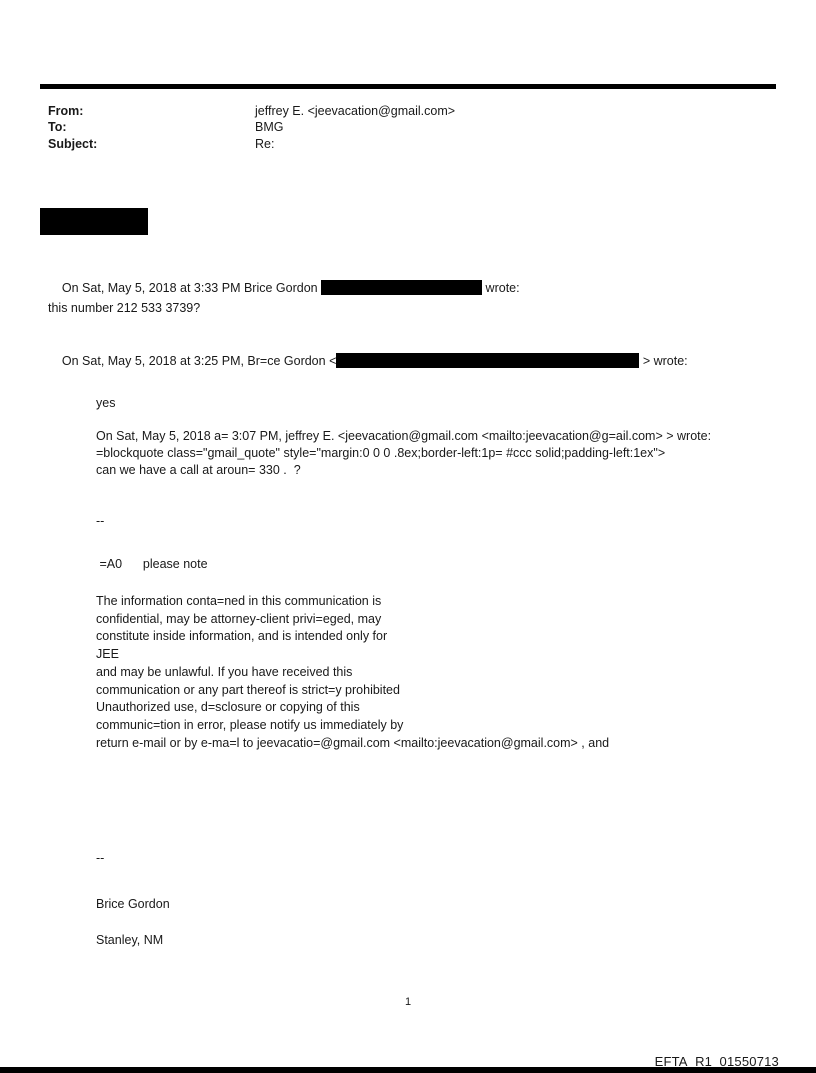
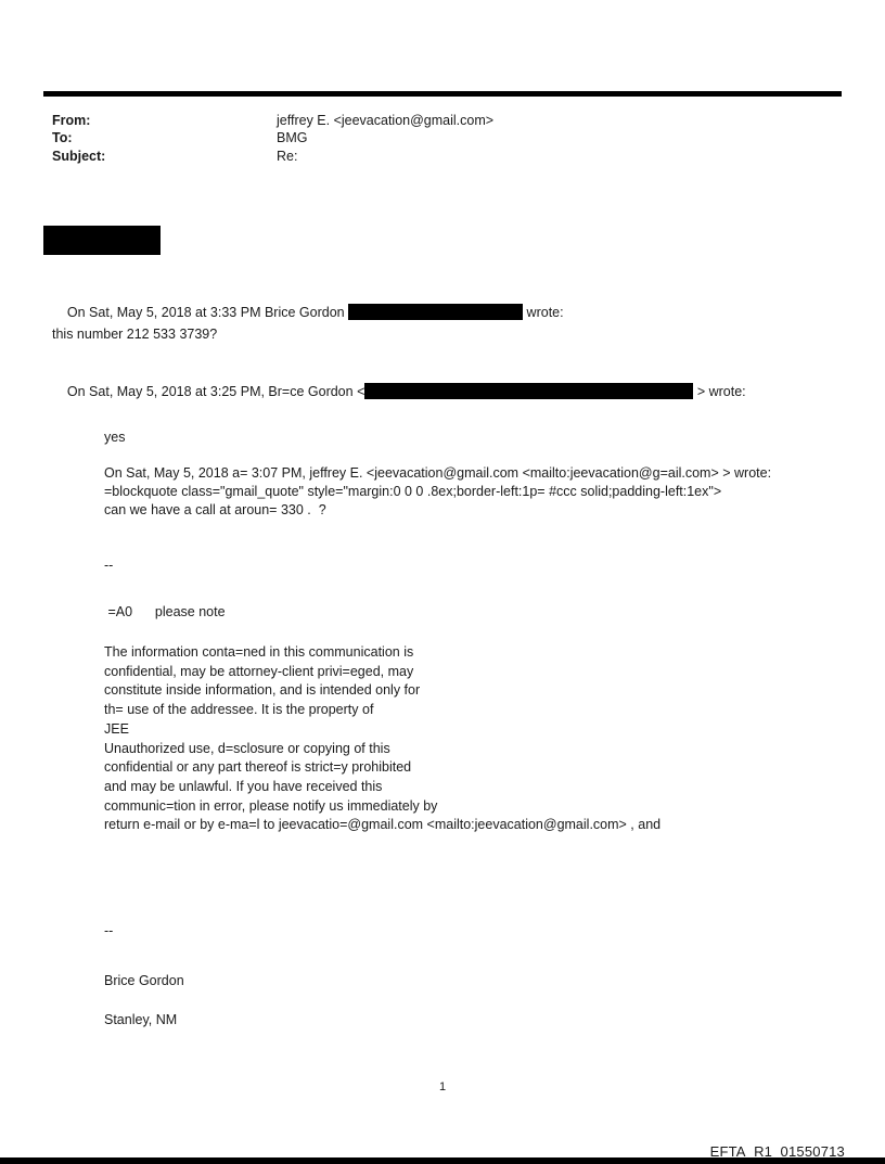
  From:
  jeffrey E. <jeevacation@gmail.com>
  To:
  BMG
  Subject:
  Re:
  On Sat, May 5, 2018 at 3:33 PM Brice Gordon wrote:
  this number 212 533 3739?
  On Sat, May 5, 2018 at 3:25 PM, Br=ce Gordon < > wrote:
  yes
  On Sat, May 5, 2018 a= 3:07 PM, jeffrey E. <jeevacation@gmail.com <mailto:jeevacation@g=ail.com> > wrote:
  =blockquote class="gmail_quote" style="margin:0 0 0 .8ex;border-left:1p= #ccc solid;padding-left:1ex">
  can we have a call at aroun= 330 . ?
  --
  =A0 please note
  The information conta=ned in this communication is
  confidential, may be attorney-client privi=eged, may
  constitute inside information, and is intended only for
+ th= use of the addressee. It is the property of
  JEE
- and may be unlawful. If you have received this
+ Unauthorized use, d=sclosure or copying of this
- communication or any part thereof is strict=y prohibited
+ confidential or any part thereof is strict=y prohibited
- Unauthorized use, d=sclosure or copying of this
+ and may be unlawful. If you have received this
  communic=tion in error, please notify us immediately by
  return e-mail or by e-ma=l to jeevacatio=@gmail.com <mailto:jeevacation@gmail.com> , and
  --
  Brice Gordon
  Stanley, NM
  1
  EFTA_R1_01550713
